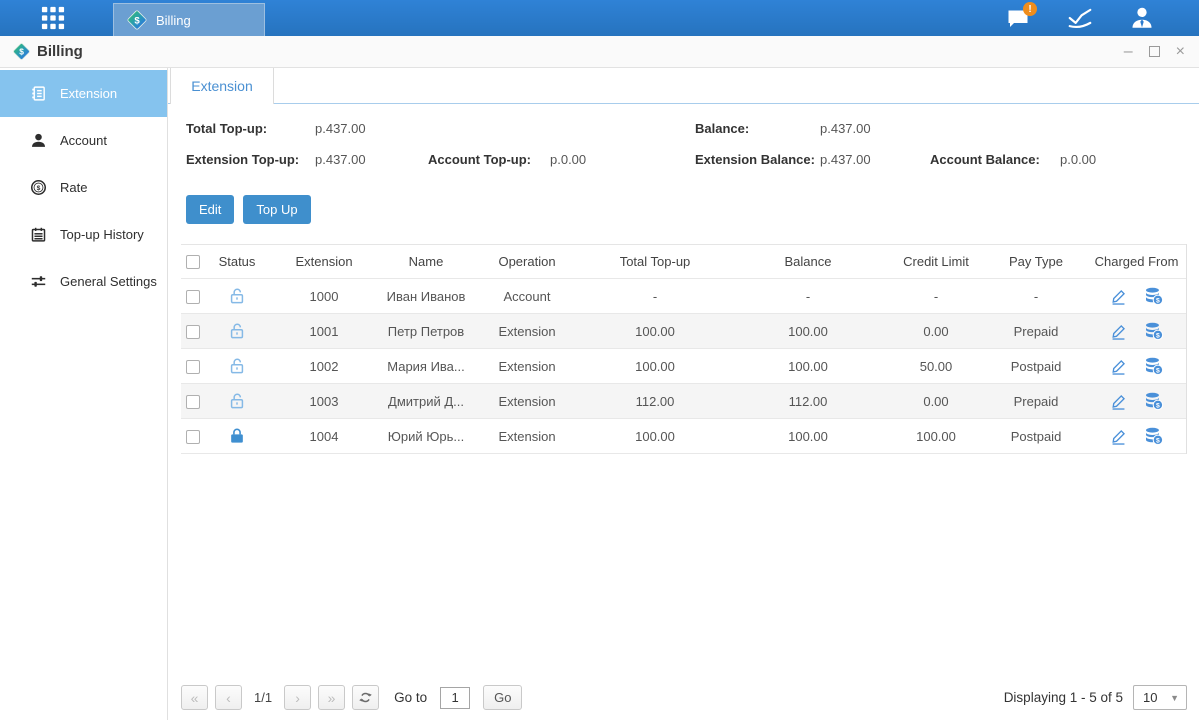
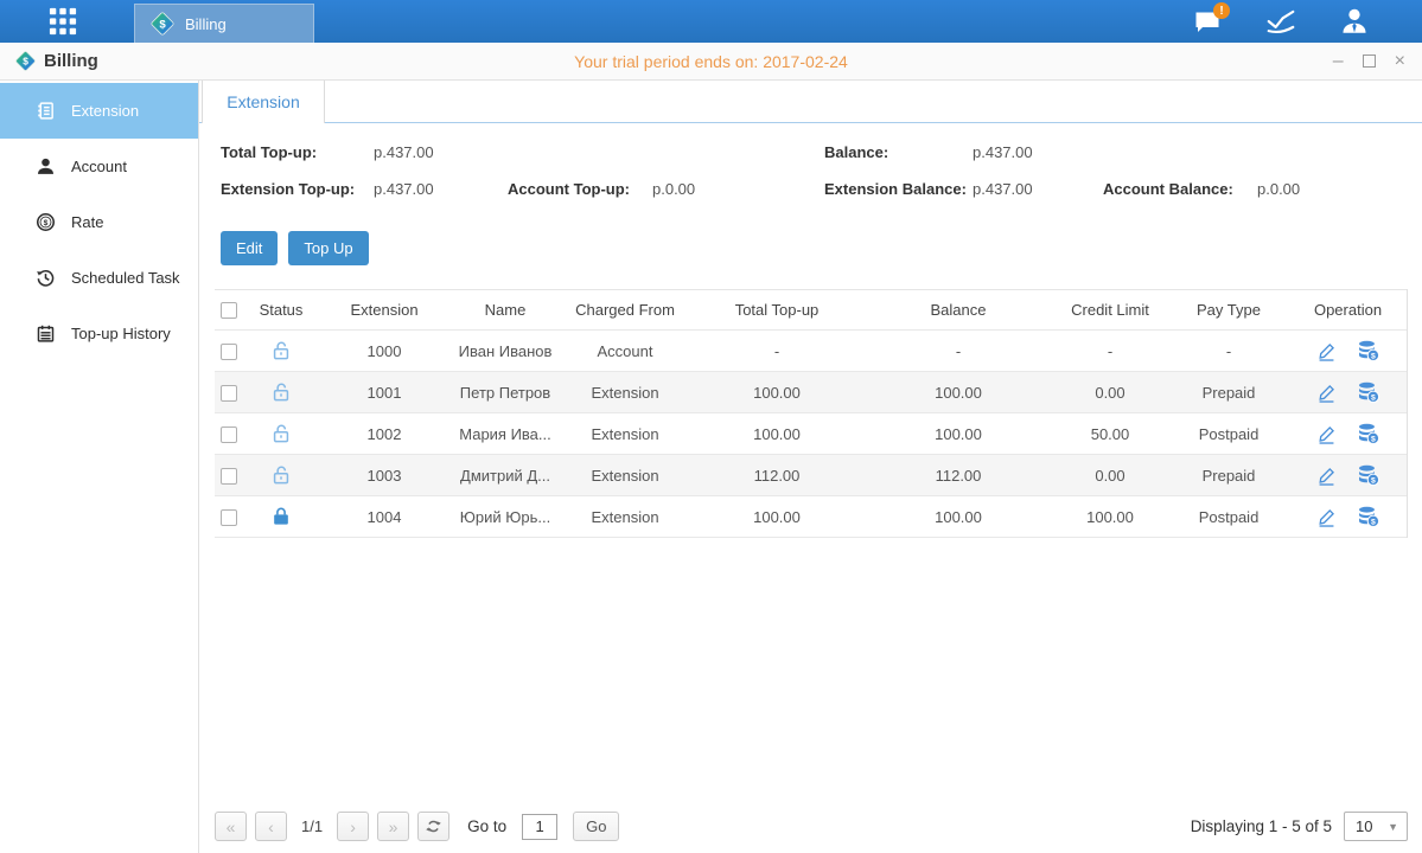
  $
  Billing
  !
  $
  Billing
+ Your trial period ends on: 2017-02-24
  –
  ×
  Extension
  Account
  Rate
+ Scheduled Task
  Top-up History
- General Settings
  Extension
  Total Top-up:
  p.437.00
  Balance:
  p.437.00
  Extension Top-up:
  p.437.00
  Account Top-up:
  p.0.00
  Extension Balance:
  p.437.00
  Account Balance:
  p.0.00
  Edit
  Top Up
  Status
  Extension
  Name
- Operation
+ Charged From
  Total Top-up
  Balance
  Credit Limit
  Pay Type
- Charged From
+ Operation
  1000
  Иван Иванов
  Account
  -
  -
  -
  -
  1001
  Петр Петров
  Extension
  100.00
  100.00
  0.00
  Prepaid
  1002
  Мария Ива...
  Extension
  100.00
  100.00
  50.00
  Postpaid
  1003
  Дмитрий Д...
  Extension
  112.00
  112.00
  0.00
  Prepaid
  1004
  Юрий Юрь...
  Extension
  100.00
  100.00
  100.00
  Postpaid
  «
  ‹
  1/1
  ›
  »
  Go to
  1
  Go
  Displaying 1 - 5 of 5
  10
  ▼
